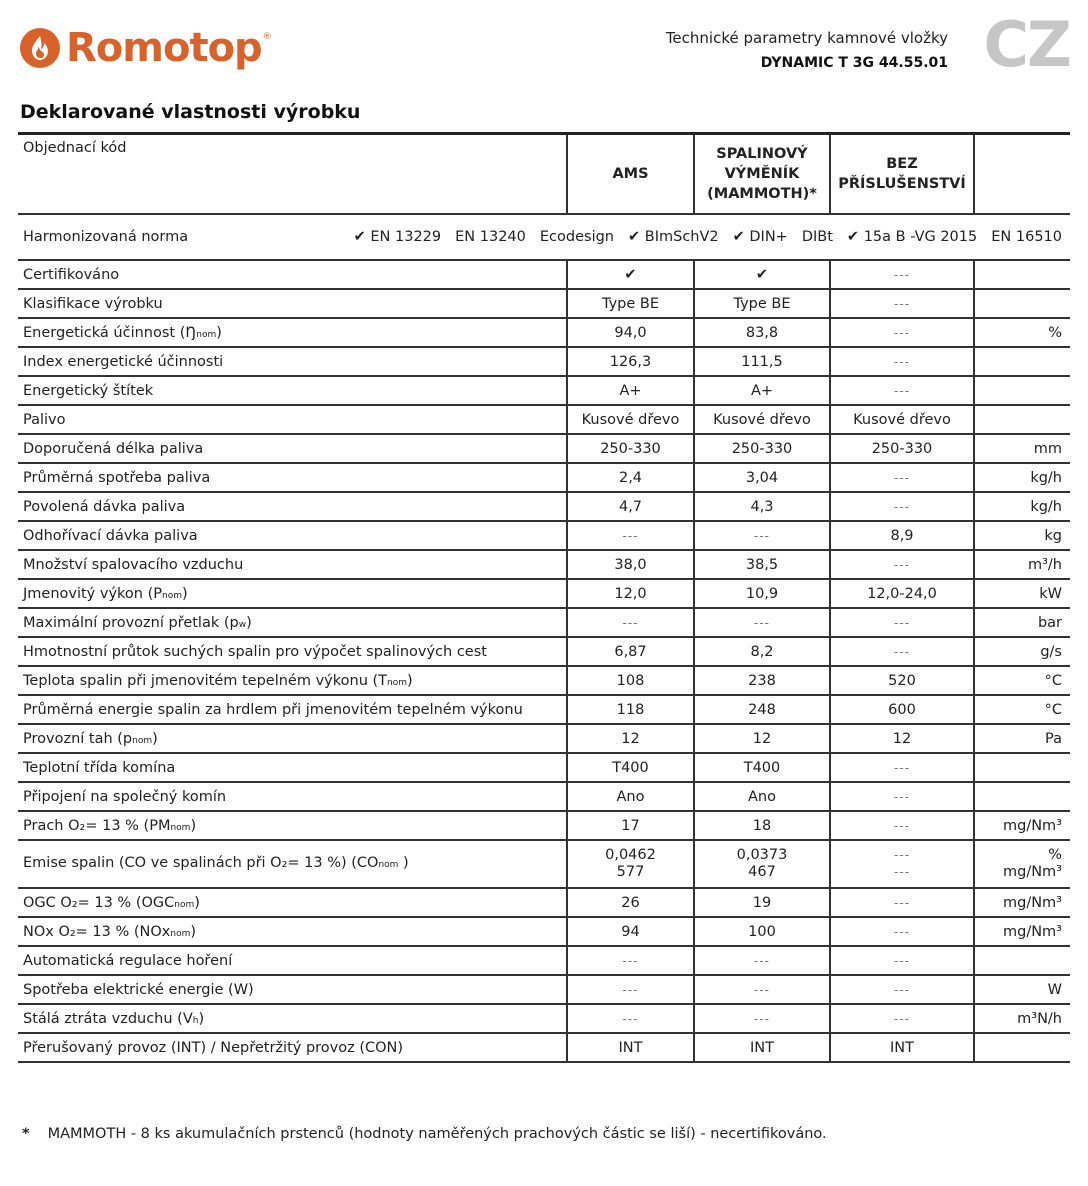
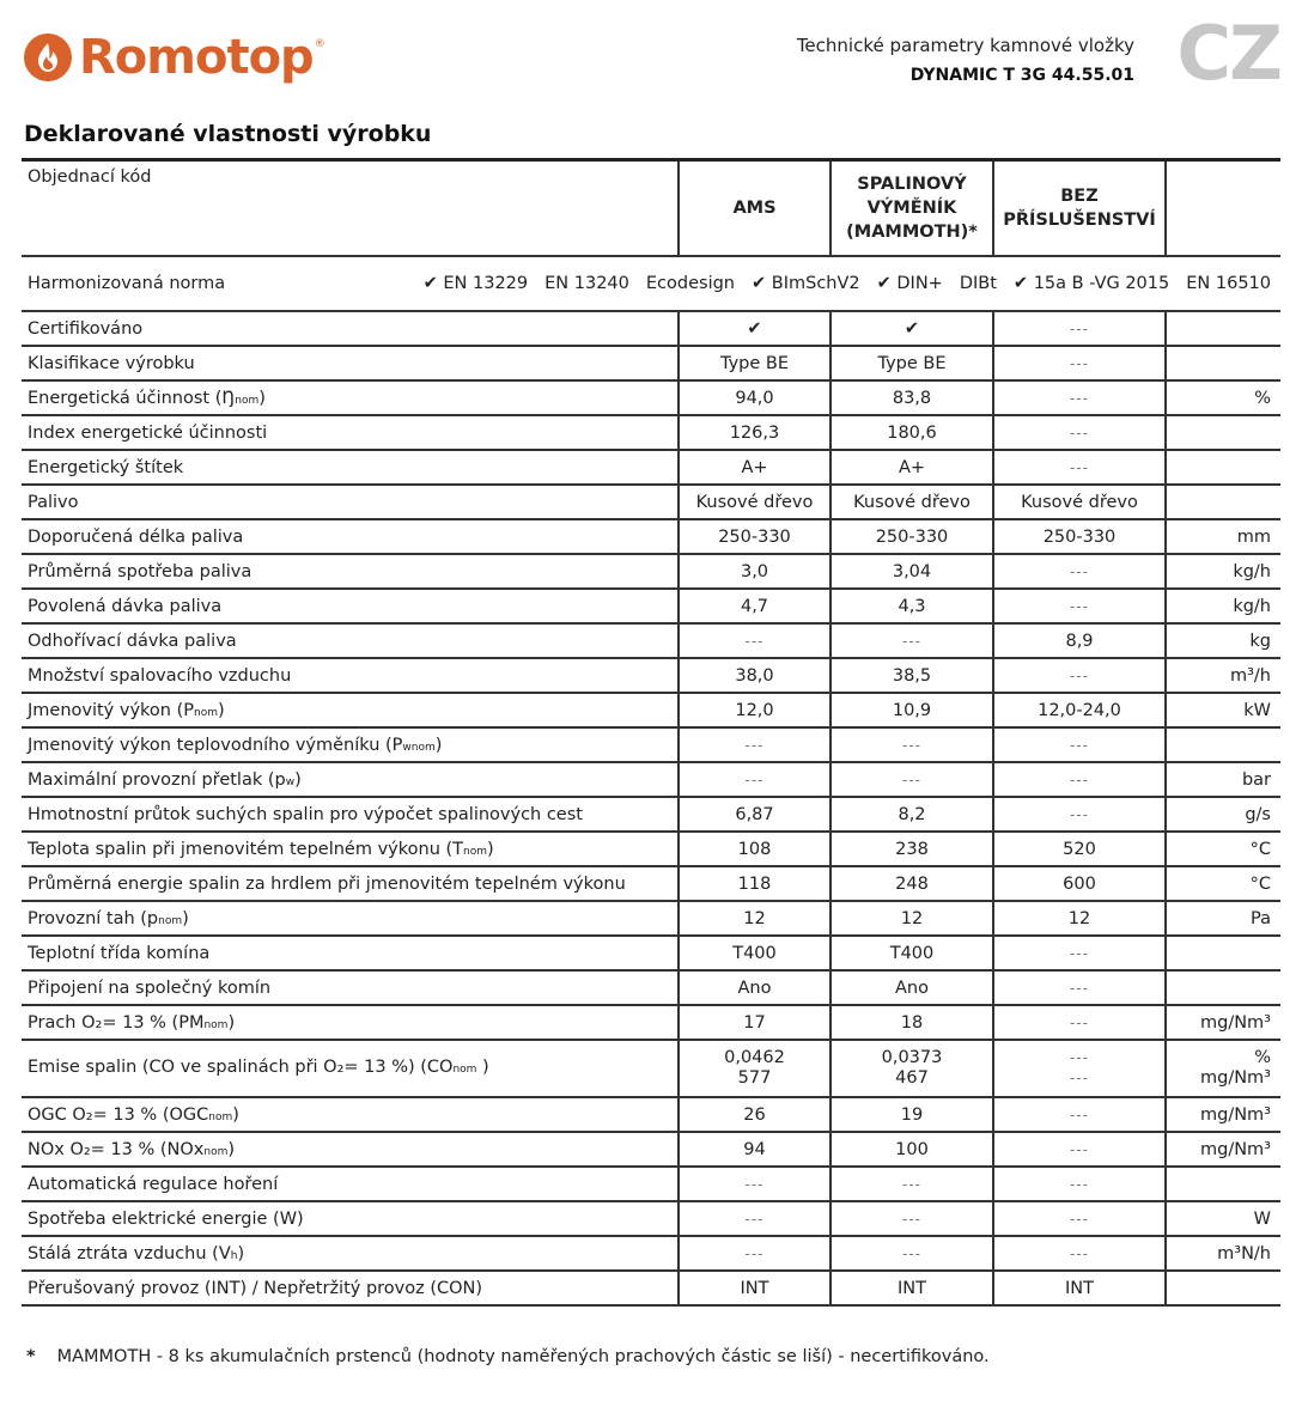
  Romotop
  ®
  Technické parametry kamnové vložky
  DYNAMIC T 3G 44.55.01
  CZ
  Deklarované vlastnosti výrobku
  Objednací kód	AMS	SPALINOVÝVÝMĚNÍK(MAMMOTH)*	BEZPŘÍSLUŠENSTVÍ
  Harmonizovaná norma ✔ EN 13229 EN 13240 Ecodesign ✔ BImSchV2 ✔ DIN+ DIBt ✔ 15a B -VG 2015 EN 16510
  Certifikováno	✔	✔	---
  Klasifikace výrobku	Type BE	Type BE	---
  Energetická účinnost (Ŋnom)	94,0	83,8	---	%
- Index energetické účinnosti	126,3	111,5	---
+ Index energetické účinnosti	126,3	180,6	---
  Energetický štítek	A+	A+	---
  Palivo	Kusové dřevo	Kusové dřevo	Kusové dřevo
  Doporučená délka paliva	250-330	250-330	250-330	mm
- Průměrná spotřeba paliva	2,4	3,04	---	kg/h
+ Průměrná spotřeba paliva	3,0	3,04	---	kg/h
  Povolená dávka paliva	4,7	4,3	---	kg/h
  Odhořívací dávka paliva	---	---	8,9	kg
  Množství spalovacího vzduchu	38,0	38,5	---	m³/h
  Jmenovitý výkon (Pnom)	12,0	10,9	12,0-24,0	kW
+ Jmenovitý výkon teplovodního výměníku (Pwnom)	---	---	---
  Maximální provozní přetlak (pw)	---	---	---	bar
  Hmotnostní průtok suchých spalin pro výpočet spalinových cest	6,87	8,2	---	g/s
  Teplota spalin při jmenovitém tepelném výkonu (Tnom)	108	238	520	°C
  Průměrná energie spalin za hrdlem při jmenovitém tepelném výkonu	118	248	600	°C
  Provozní tah (pnom)	12	12	12	Pa
  Teplotní třída komína	T400	T400	---
  Připojení na společný komín	Ano	Ano	---
  Prach O₂= 13 % (PMnom)	17	18	---	mg/Nm³
  Emise spalin (CO ve spalinách při O₂= 13 %) (COnom )	0,0462577	0,0373467	------	%mg/Nm³
  OGC O₂= 13 % (OGCnom)	26	19	---	mg/Nm³
  NOx O₂= 13 % (NOxnom)	94	100	---	mg/Nm³
  Automatická regulace hoření	---	---	---
  Spotřeba elektrické energie (W)	---	---	---	W
  Stálá ztráta vzduchu (Vh)	---	---	---	m³N/h
  Přerušovaný provoz (INT) / Nepřetržitý provoz (CON)	INT	INT	INT
  * MAMMOTH - 8 ks akumulačních prstenců (hodnoty naměřených prachových částic se liší) - necertifikováno.
